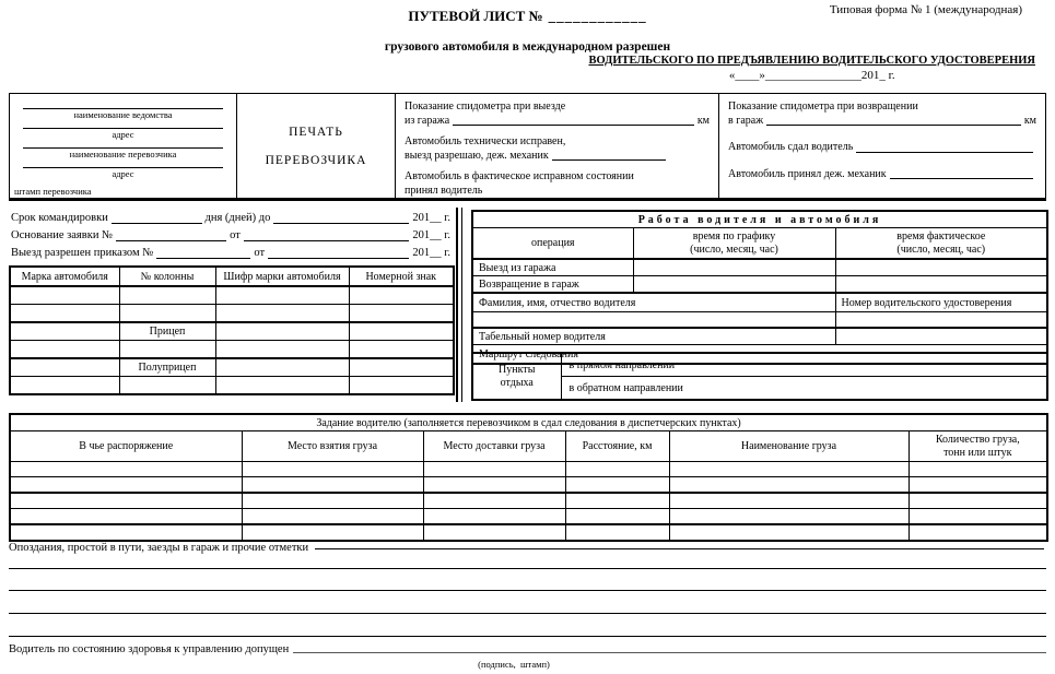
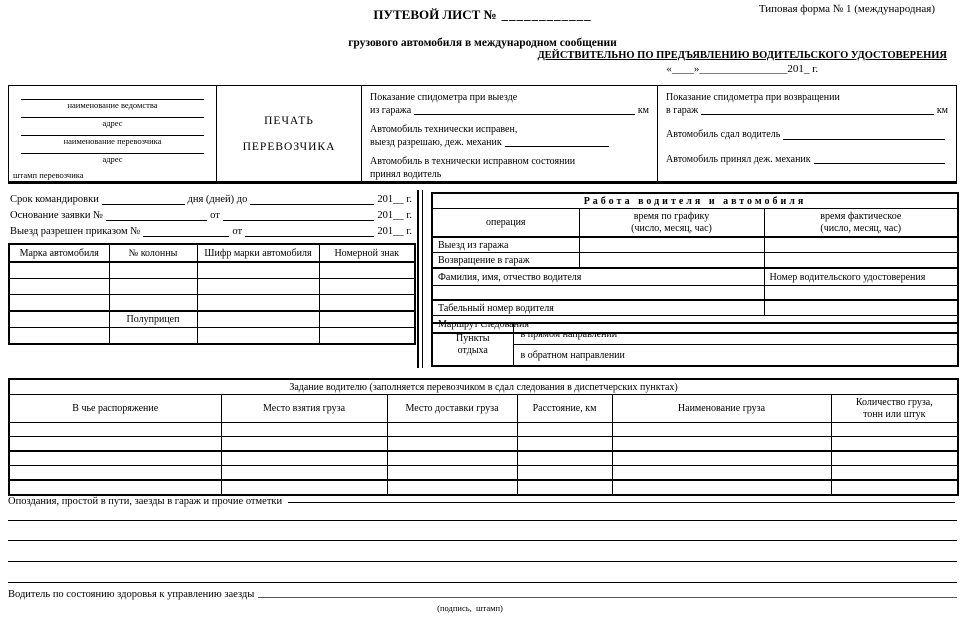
  Типовая форма № 1 (международная)
  ПУТЕВОЙ ЛИСТ № ____________
- грузового автомобиля в международном разрешен
+ грузового автомобиля в международном сообщении
- ВОДИТЕЛЬСКОГО ПО ПРЕДЪЯВЛЕНИЮ ВОДИТЕЛЬСКОГО УДОСТОВЕРЕНИЯ
+ ДЕЙСТВИТЕЛЬНО ПО ПРЕДЪЯВЛЕНИЮ ВОДИТЕЛЬСКОГО УДОСТОВЕРЕНИЯ
  «____»________________201_ г.
  наименование ведомства
  адрес
  наименование перевозчика
  адрес
  штамп перевозчика
  ПЕЧАТЬ
  ПЕРЕВОЗЧИКА
  Показание спидометра при выезде
  из гаража
  км
  Автомобиль технически исправен,
  выезд разрешаю, деж. механик
- Автомобиль в фактическое исправном состоянии
+ Автомобиль в технически исправном состоянии
  принял водитель
  Показание спидометра при возвращении
  в гараж
  км
  Автомобиль сдал водитель
  Автомобиль принял деж. механик
  Срок командировки
  дня (дней) до
  201__ г.
  Основание заявки №
  от
  201__ г.
  Выезд разрешен приказом №
  от
  201__ г.
  Марка автомобиля	№ колонны	Шифр марки автомобиля	Номерной знак
- 	Прицеп
  	Полуприцеп
  Работа водителя и автомобиля
  операция	время по графику(число, месяц, час)	время фактическое(число, месяц, час)
  Выезд из гаража
  Возвращение в гараж
  Фамилия, имя, отчество водителя	Номер водительского удостоверения
  Табельный номер водителя
  Маршрут следования
  Пункты отдыха	в прямом направлении
  в обратном направлении
  Задание водителю (заполняется перевозчиком в сдал следования в диспетчерских пунктах)
  В чье распоряжение	Место взятия груза	Место доставки груза	Расстояние, км	Наименование груза	Количество груза,тонн или штук
  Опоздания, простой в пути, заезды в гараж и прочие отметки
- Водитель по состоянию здоровья к управлению допущен
+ Водитель по состоянию здоровья к управлению заезды
  (подпись, штамп)
